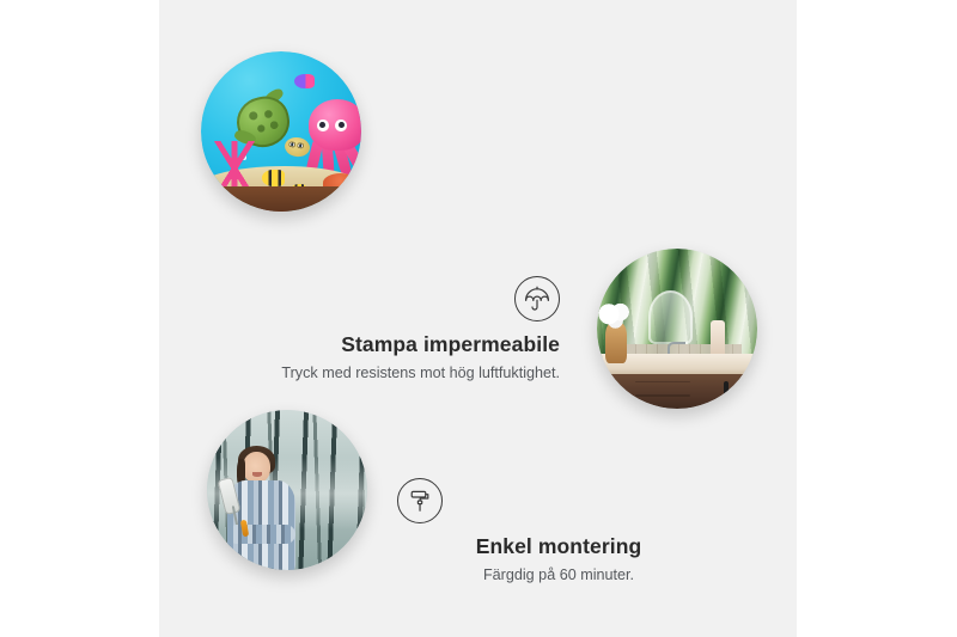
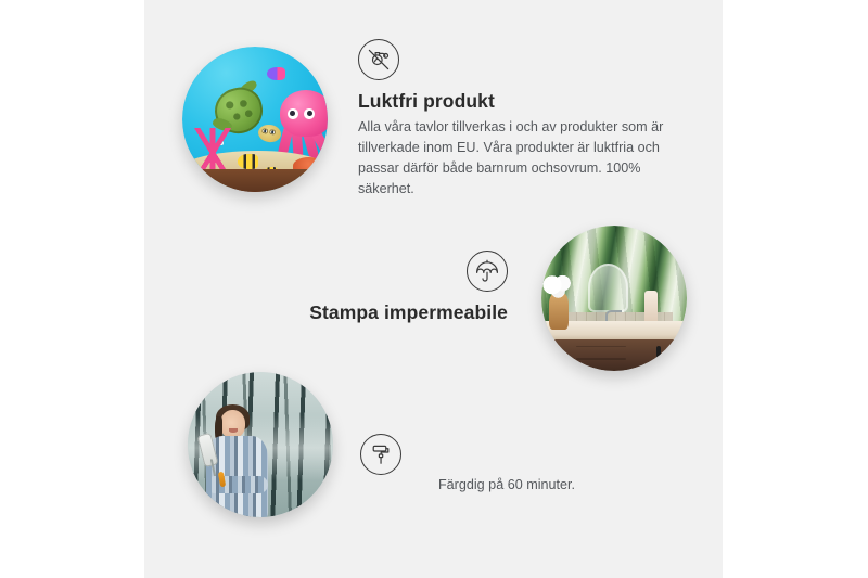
+ Luktfri produkt
+ Alla våra tavlor tillverkas i och av produkter som är tillverkade inom EU. Våra produkter är luktfria och passar därför både barnrum ochsovrum. 100% säkerhet.
  Stampa impermeabile
- Tryck med resistens mot hög luftfuktighet.
- Enkel montering
  Färgdig på 60 minuter.
